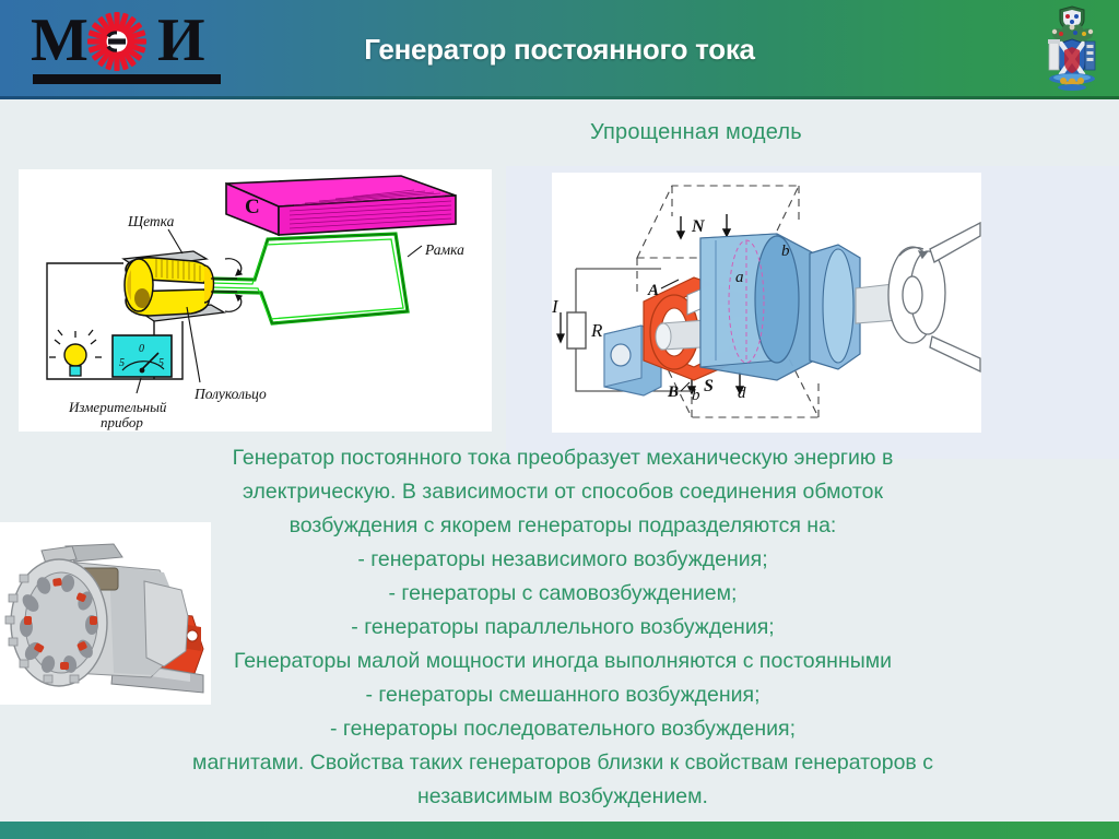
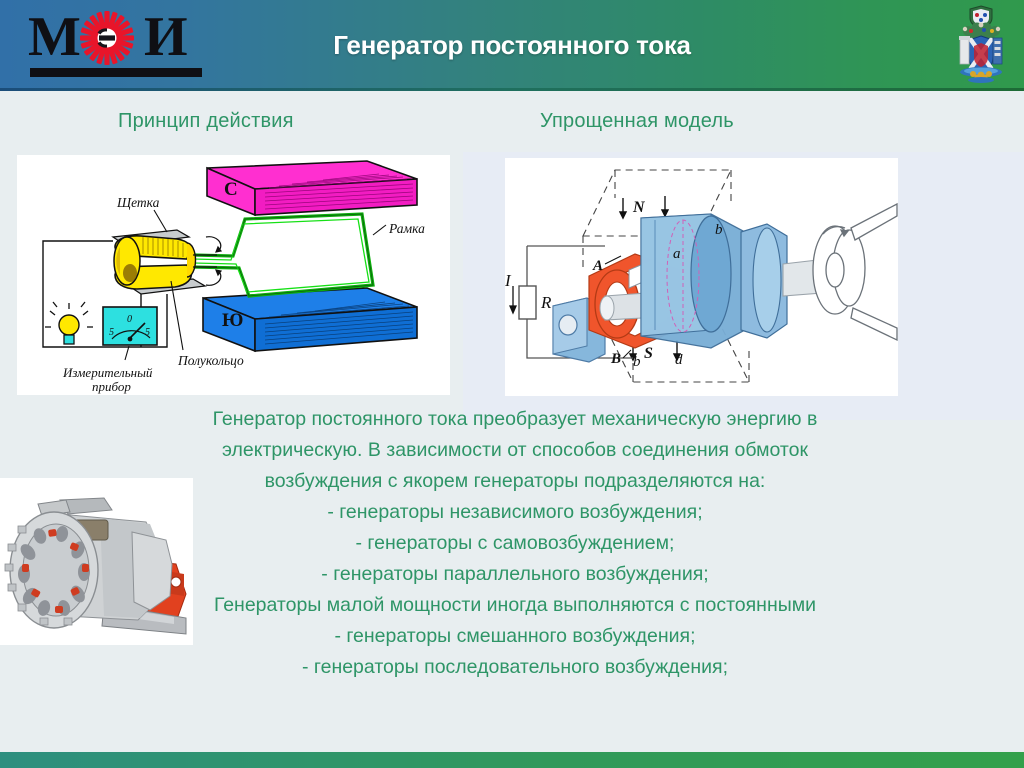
  М
  И
  Генератор постоянного тока
+ Принцип действия
  Упрощенная модель
  С
+ Ю
  5
  0
  5
  Щетка
  Рамка
  Полукольцо
  Измерительный
  прибор
  N
  S
  I
  R
  b
  a
  b
  d
  A
  B
  Генератор постоянного тока преобразует механическую энергию в
  электрическую. В зависимости от способов соединения обмоток
  возбуждения с якорем генераторы подразделяются на:
  - генераторы независимого возбуждения;
  - генераторы с самовозбуждением;
  - генераторы параллельного возбуждения;
  Генераторы малой мощности иногда выполняются с постоянными
  - генераторы смешанного возбуждения;
  - генераторы последовательного возбуждения;
- магнитами. Свойства таких генераторов близки к свойствам генераторов с
- независимым возбуждением.
